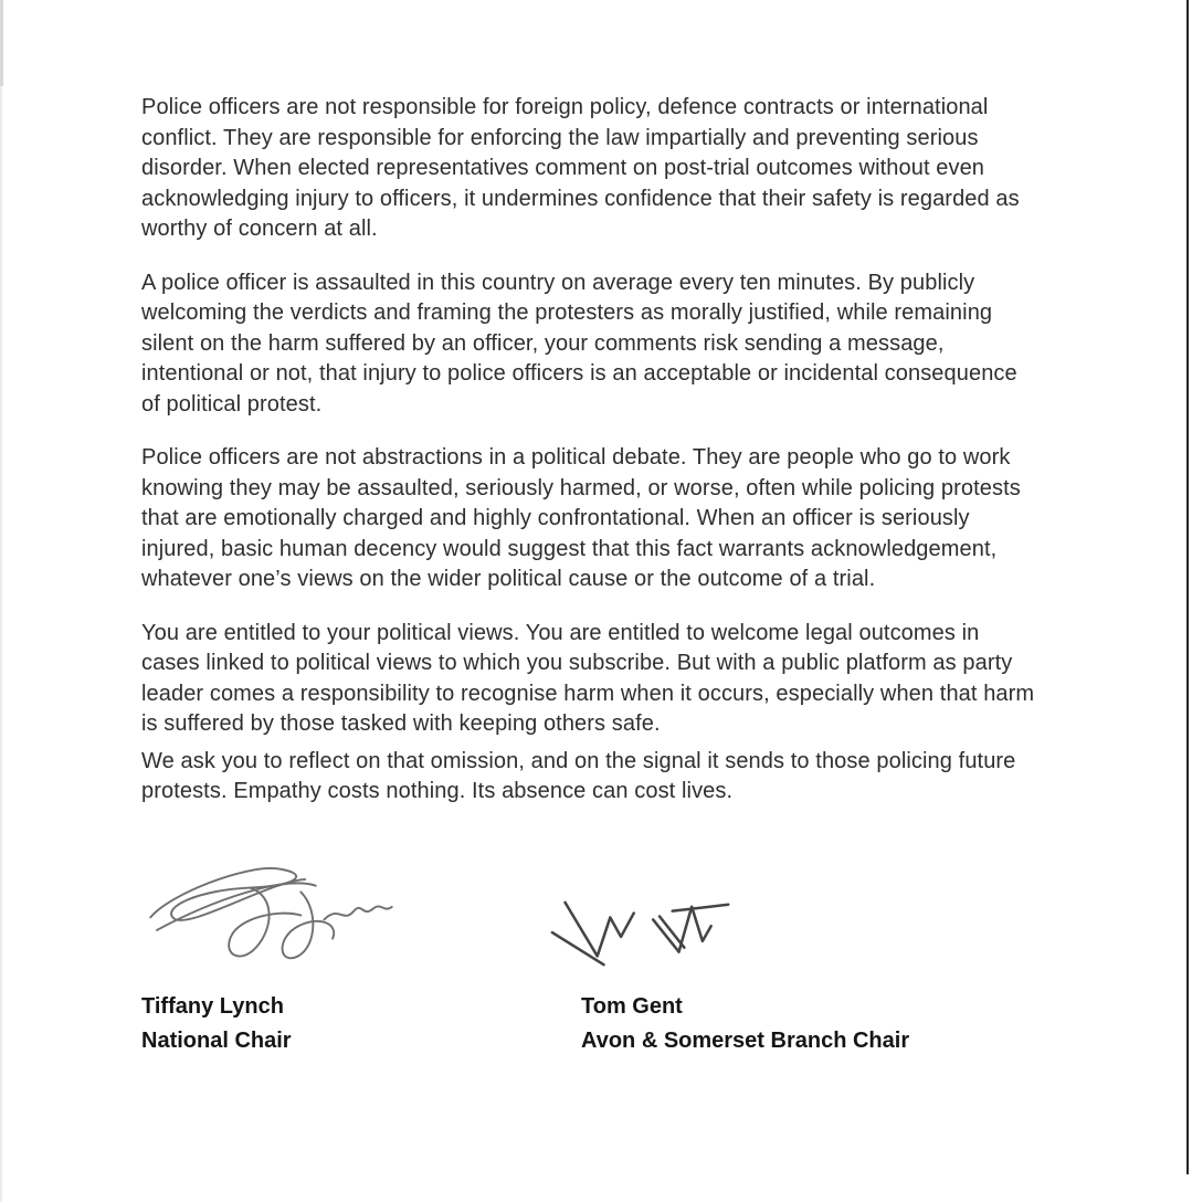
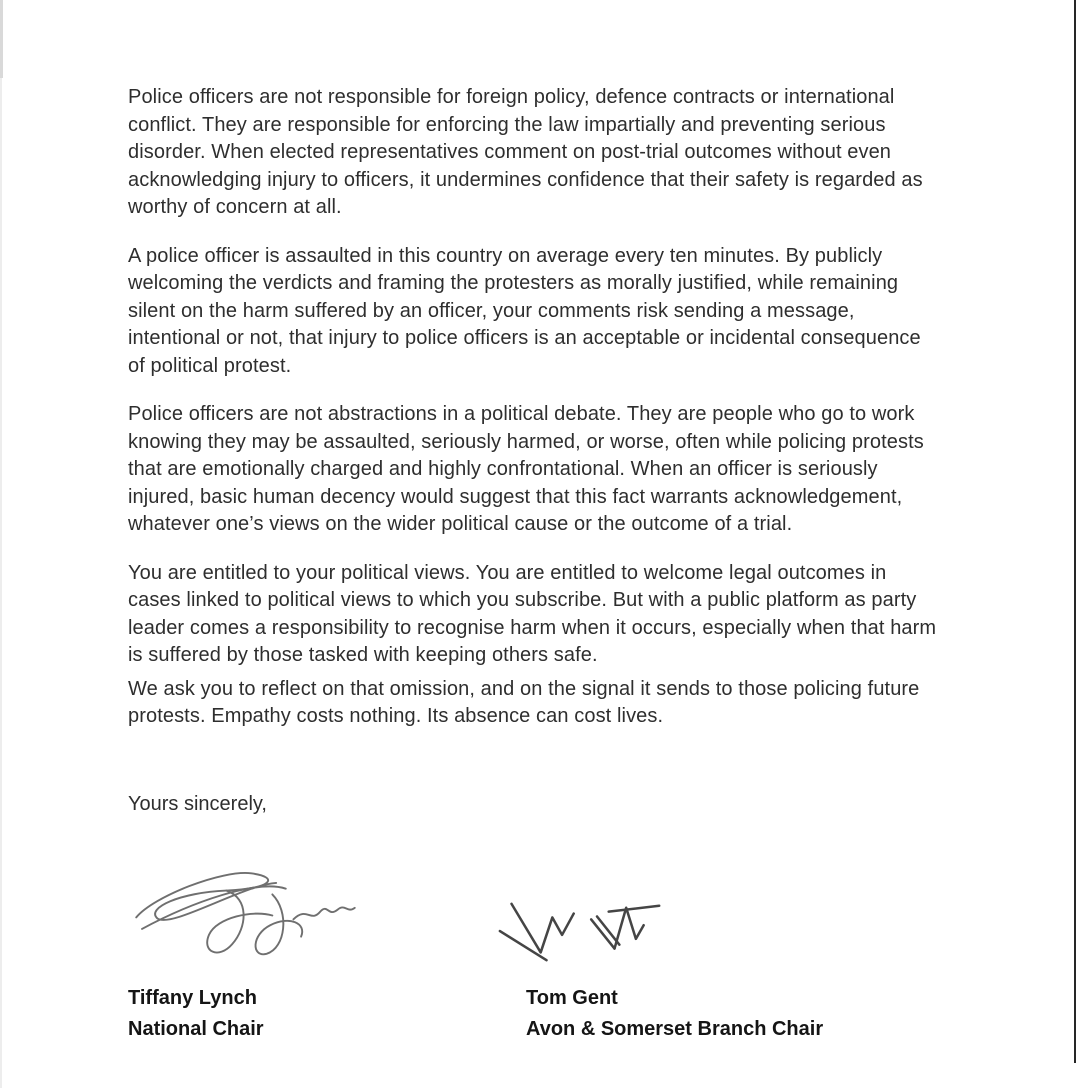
  Police officers are not responsible for foreign policy, defence contracts or international conflict. They are responsible for enforcing the law impartially and preventing serious disorder. When elected representatives comment on post-trial outcomes without even acknowledging injury to officers, it undermines confidence that their safety is regarded as worthy of concern at all.
  A police officer is assaulted in this country on average every ten minutes. By publicly welcoming the verdicts and framing the protesters as morally justified, while remaining silent on the harm suffered by an officer, your comments risk sending a message, intentional or not, that injury to police officers is an acceptable or incidental consequence of political protest.
  Police officers are not abstractions in a political debate. They are people who go to work knowing they may be assaulted, seriously harmed, or worse, often while policing protests that are emotionally charged and highly confrontational. When an officer is seriously injured, basic human decency would suggest that this fact warrants acknowledgement, whatever one’s views on the wider political cause or the outcome of a trial.
  You are entitled to your political views. You are entitled to welcome legal outcomes in cases linked to political views to which you subscribe. But with a public platform as party leader comes a responsibility to recognise harm when it occurs, especially when that harm is suffered by those tasked with keeping others safe.
  We ask you to reflect on that omission, and on the signal it sends to those policing future protests. Empathy costs nothing. Its absence can cost lives.
+ Yours sincerely,
  Tiffany Lynch
  National Chair
  Tom Gent
  Avon & Somerset Branch Chair
